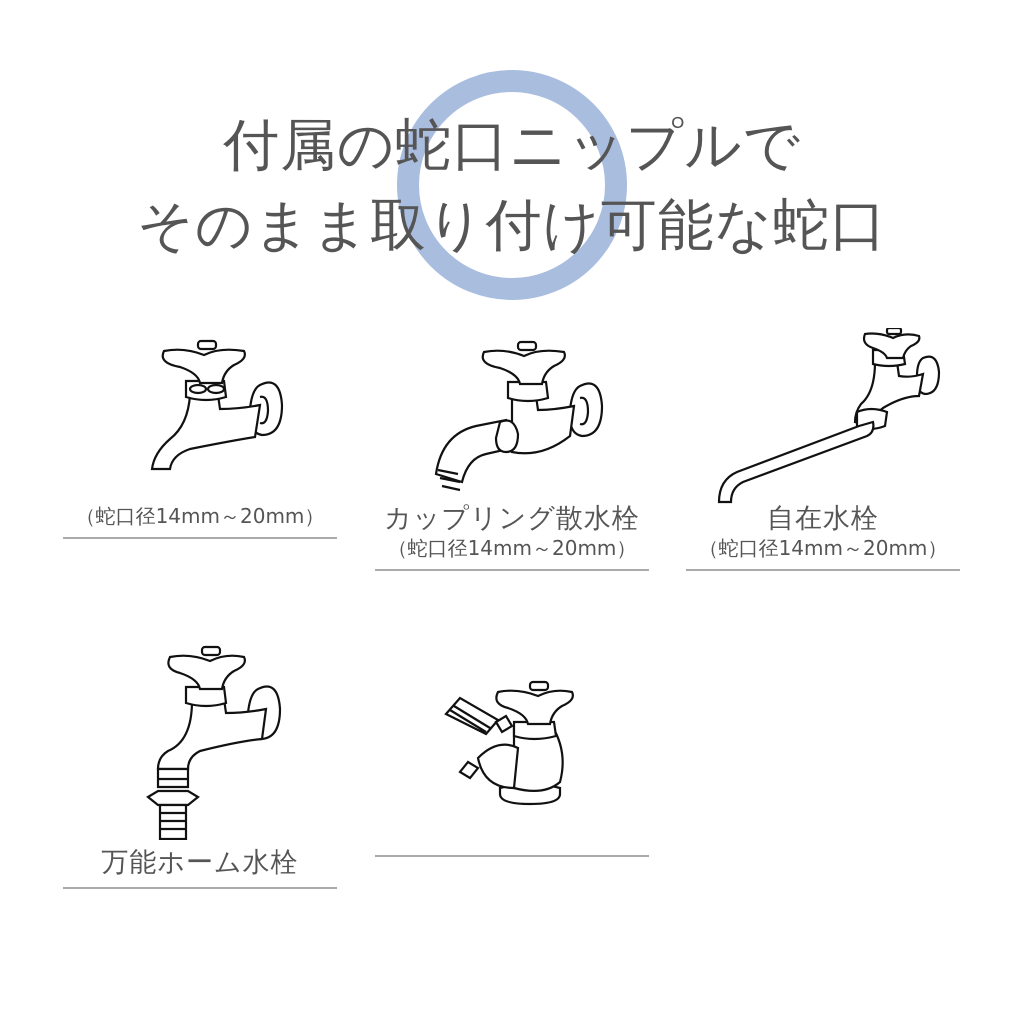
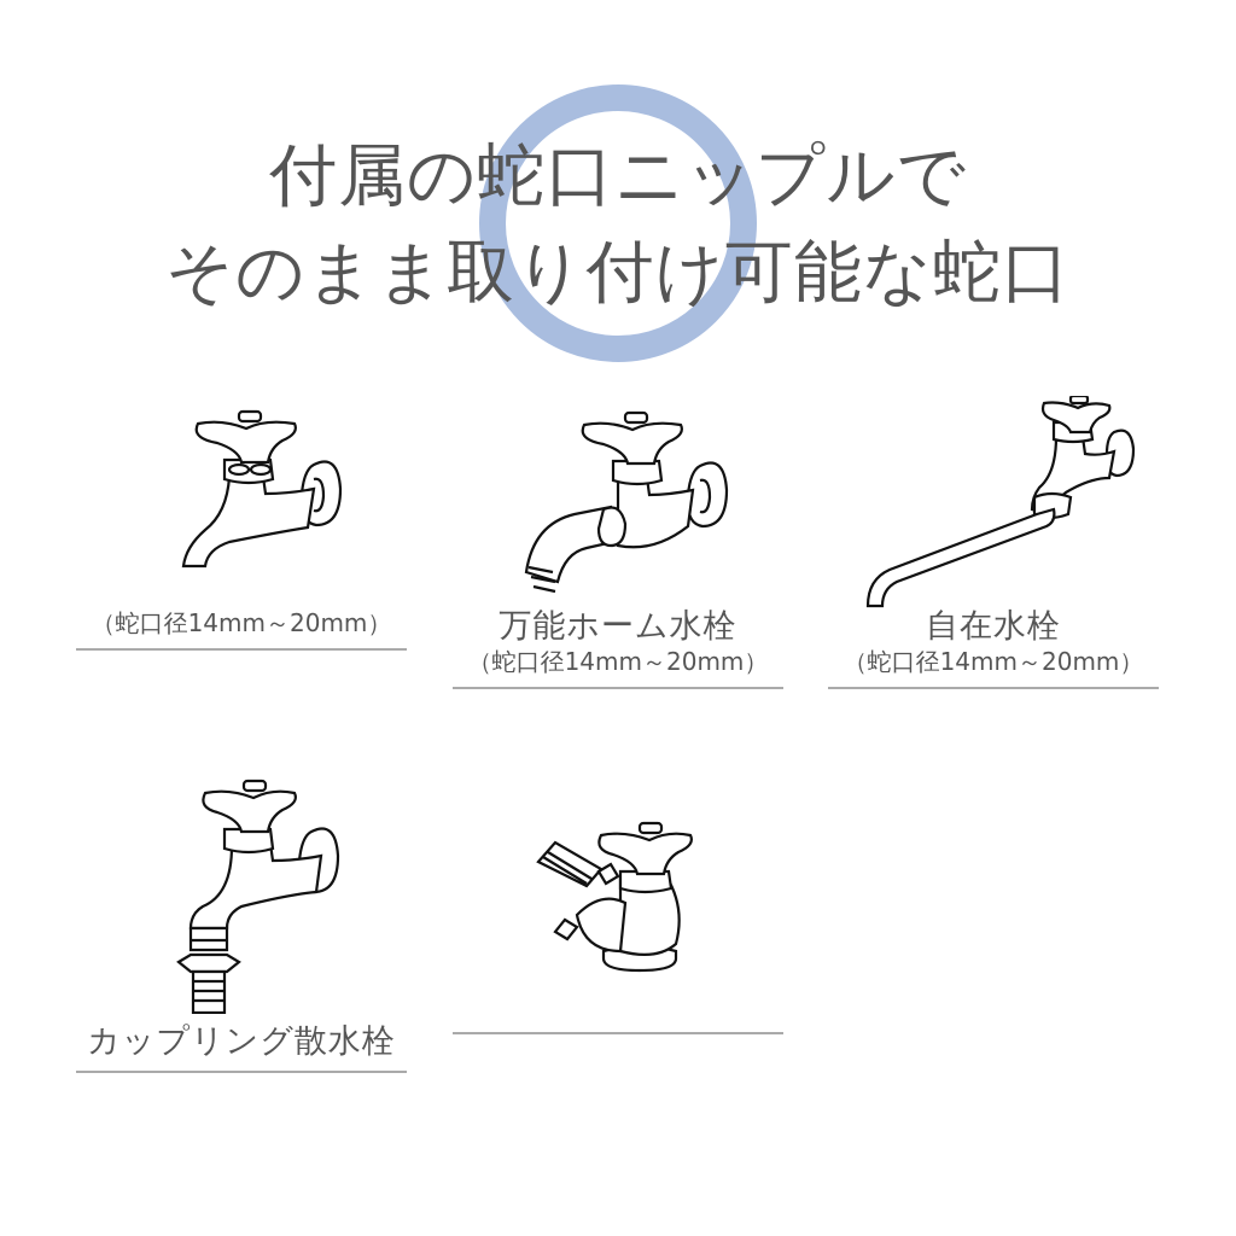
  付属の蛇口ニップルで
  そのまま取り付け可能な蛇口
  （蛇口径14mm～20mm）
- カップリング散水栓
+ 万能ホーム水栓
  （蛇口径14mm～20mm）
  自在水栓
  （蛇口径14mm～20mm）
- 万能ホーム水栓
+ カップリング散水栓
